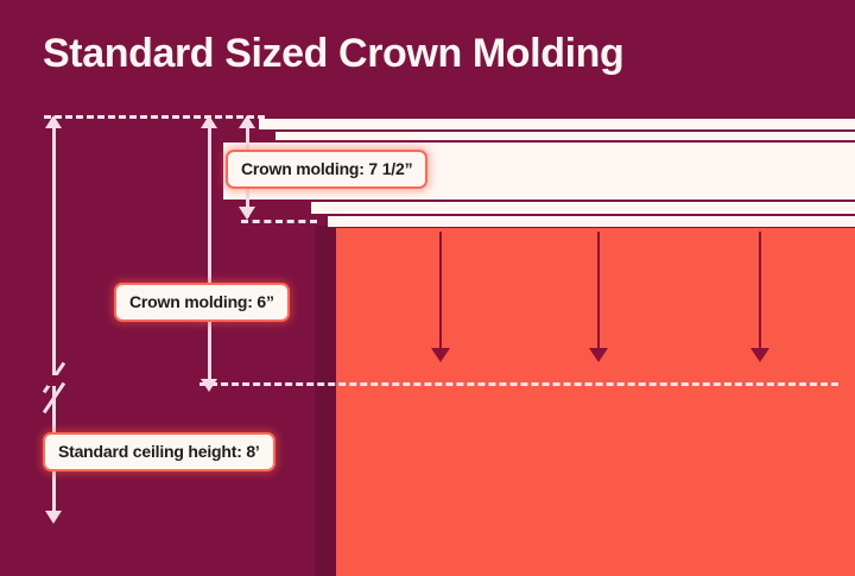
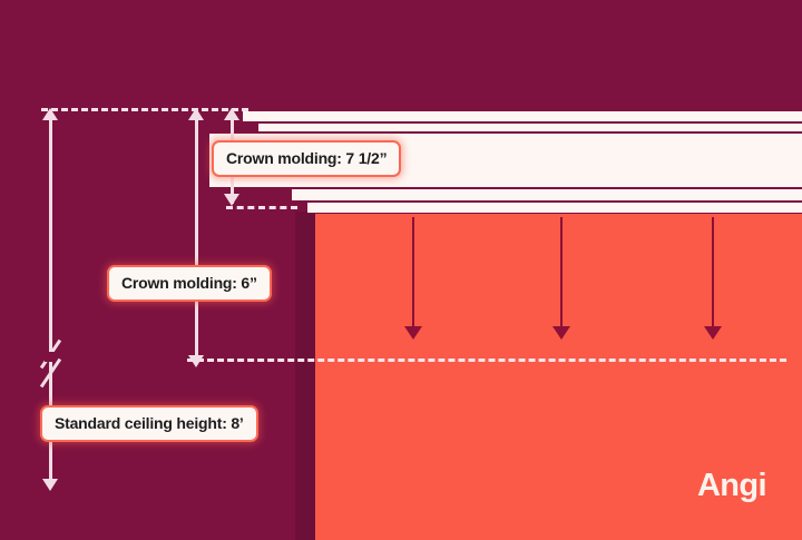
- Standard Sized Crown Molding
  Crown molding: 7 1/2”
  Crown molding: 6”
  Standard ceiling height: 8’
+ Angi
